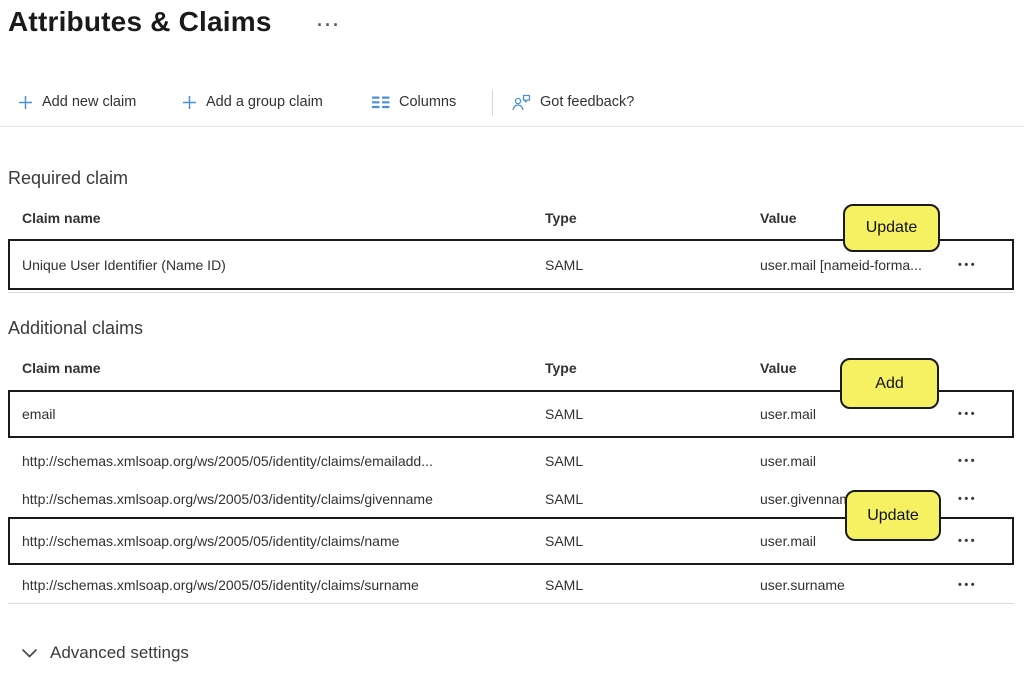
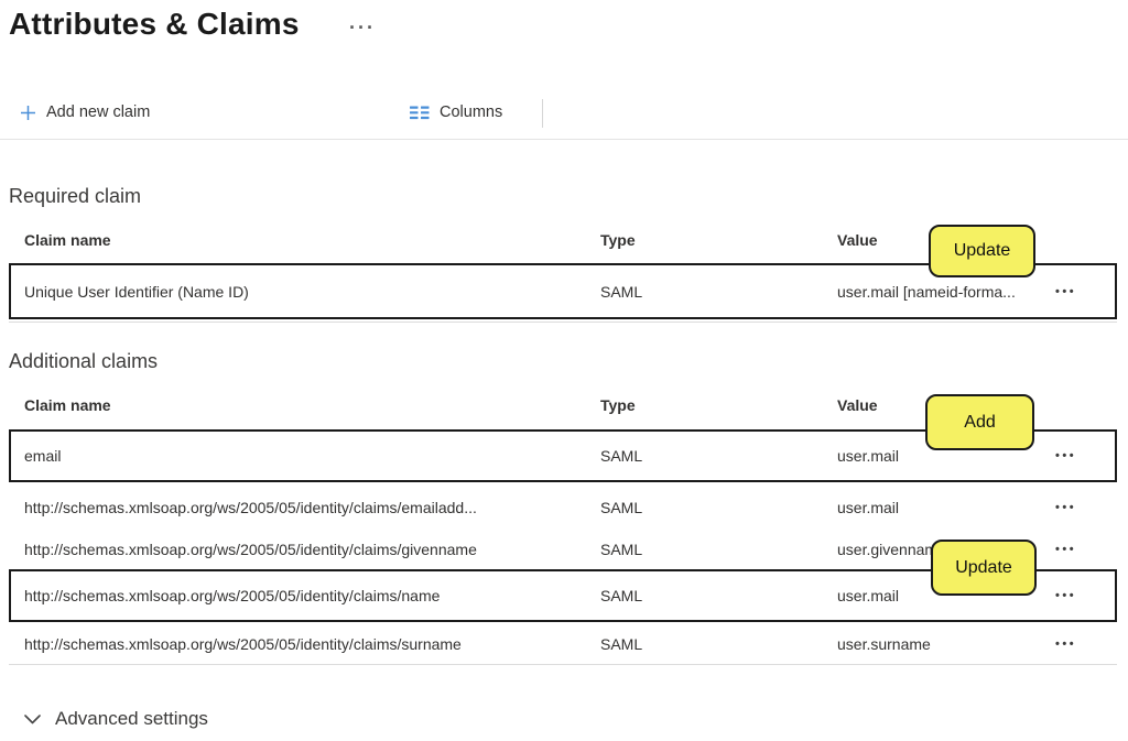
  Attributes & Claims
  ···
  Add new claim
- Add a group claim
  Columns
- Got feedback?
  Required claim
  Claim name
  Type
  Value
  Unique User Identifier (Name ID)
  SAML
  user.mail [nameid-forma...
  •••
  Update
  Additional claims
  Claim name
  Type
  Value
  email
  SAML
  user.mail
  •••
  http://schemas.xmlsoap.org/ws/2005/05/identity/claims/emailadd...
  SAML
  user.mail
  •••
- http://schemas.xmlsoap.org/ws/2005/03/identity/claims/givenname
+ http://schemas.xmlsoap.org/ws/2005/05/identity/claims/givenname
  SAML
  user.givenna
  •••
  http://schemas.xmlsoap.org/ws/2005/05/identity/claims/name
  SAML
  user.mail
  •••
  http://schemas.xmlsoap.org/ws/2005/05/identity/claims/surname
  SAML
  user.surname
  •••
  Add
  Update
  Advanced settings
